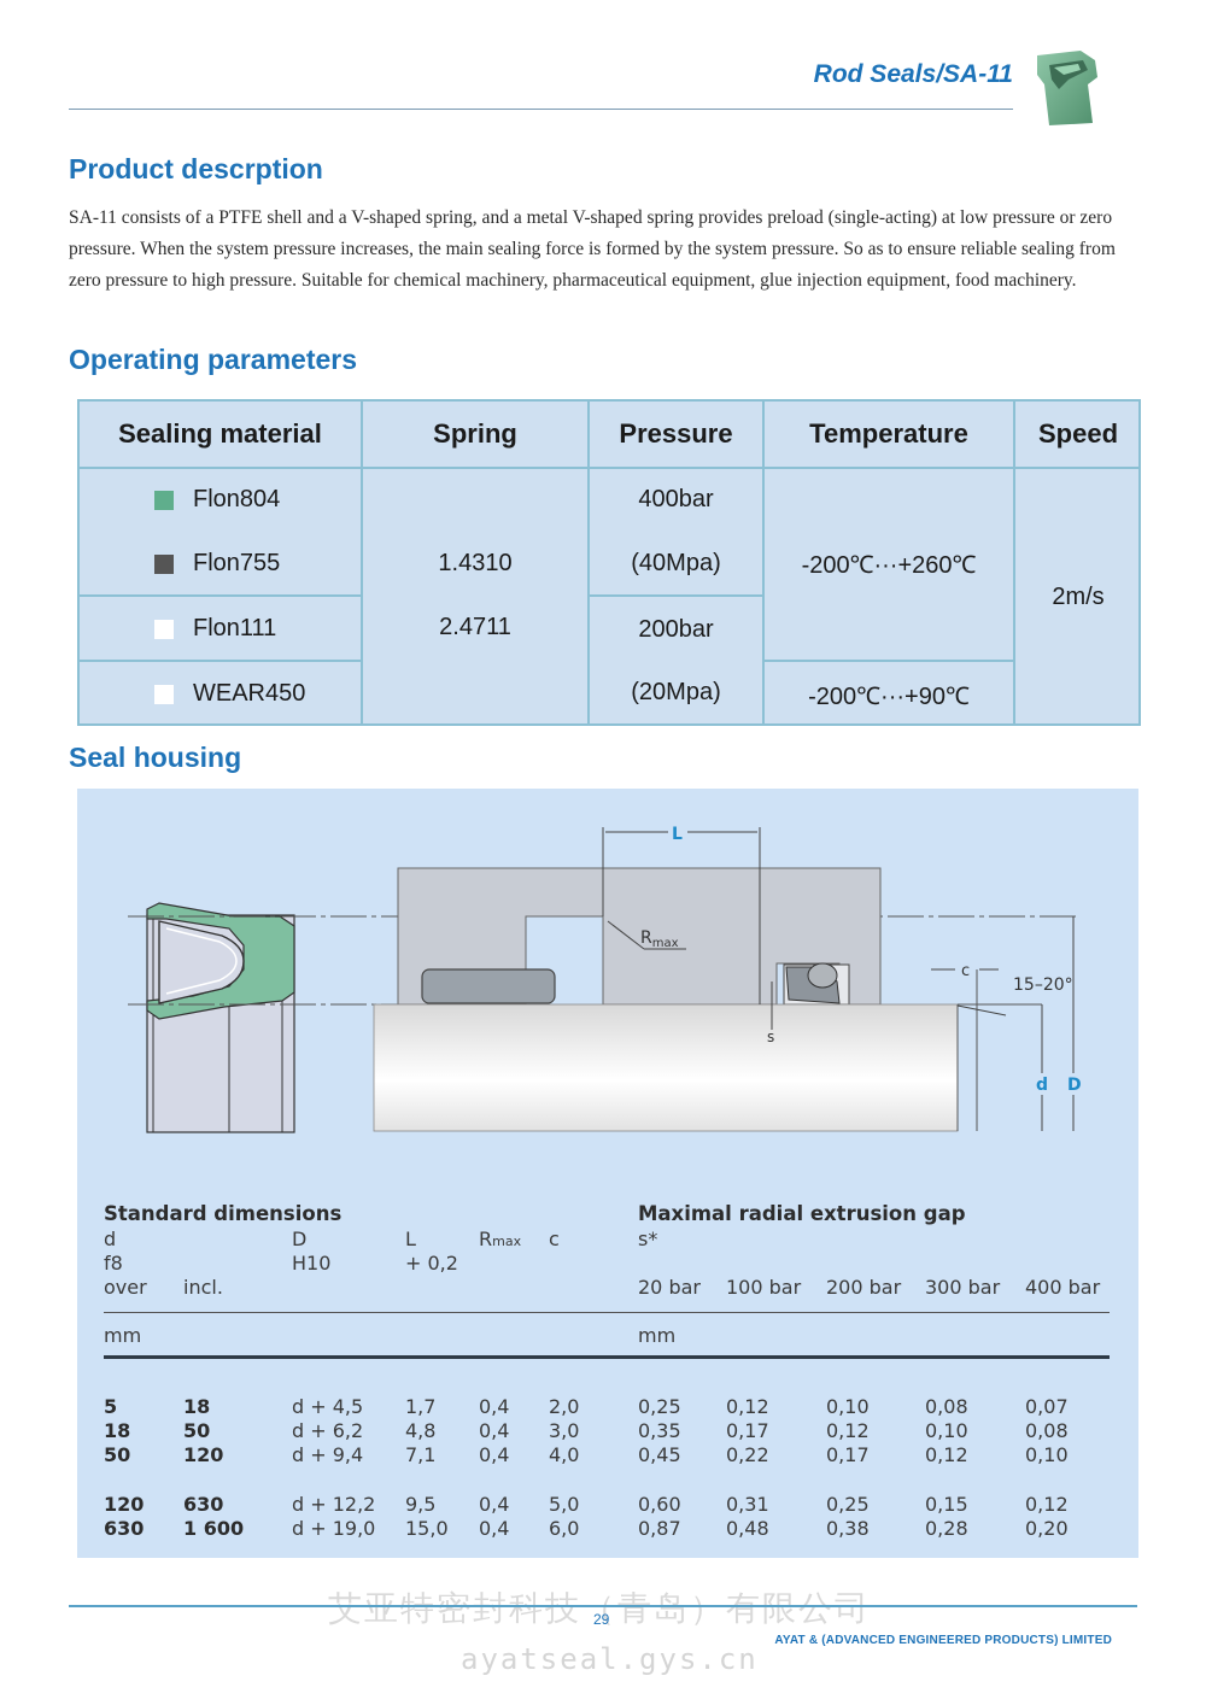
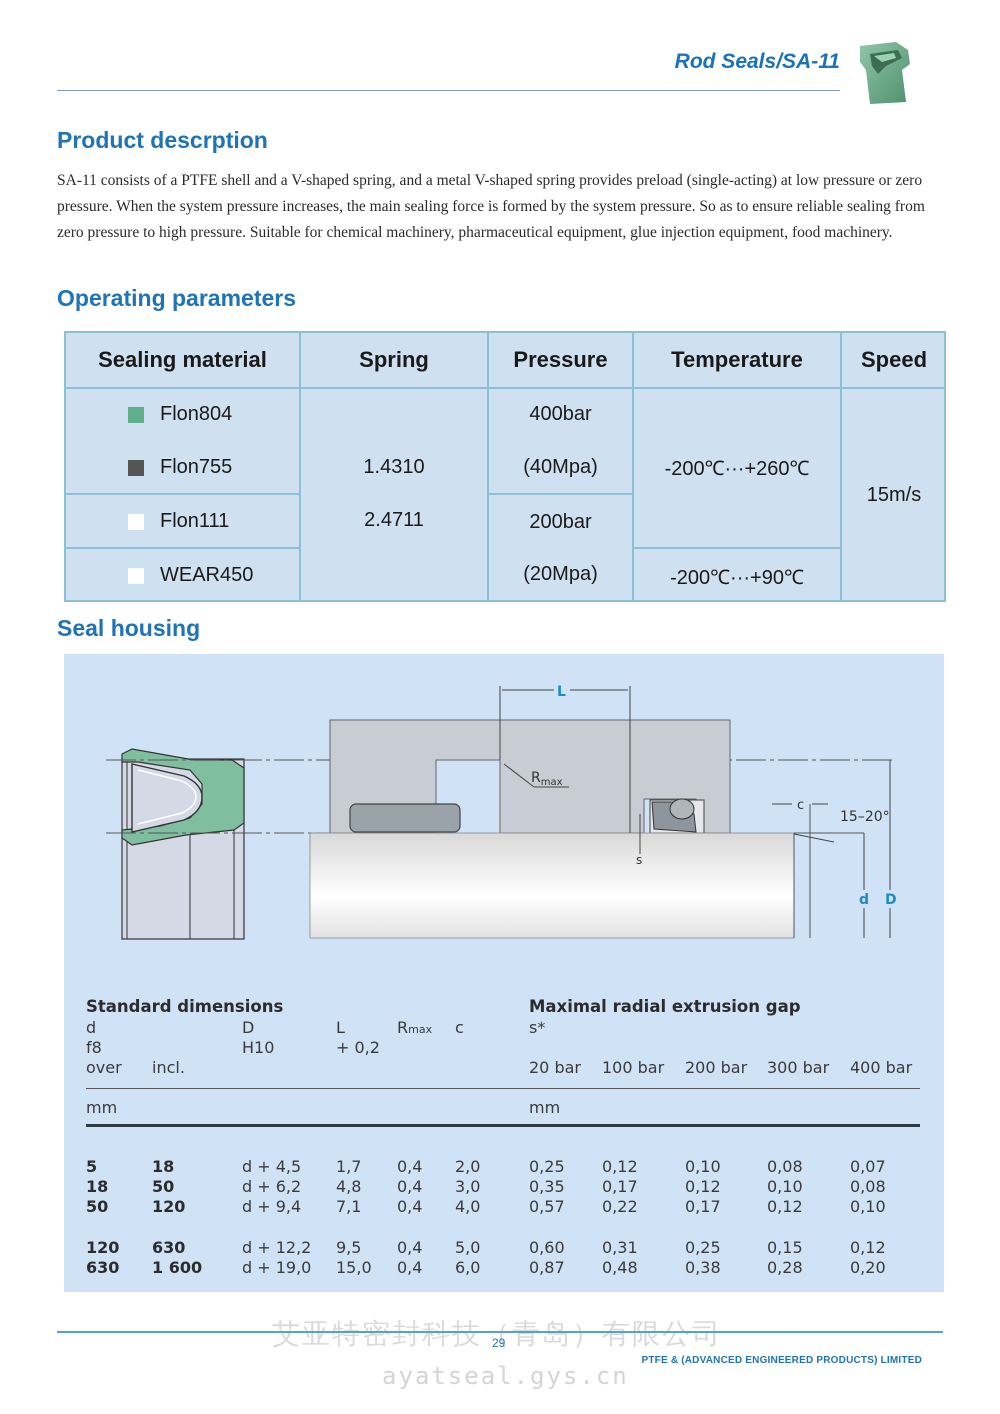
  Rod Seals/SA-11
  Product descrption
  SA-11 consists of a PTFE shell and a V-shaped spring, and a metal V-shaped spring provides preload (single-acting) at low pressure or zero pressure. When the system pressure increases, the main sealing force is formed by the system pressure. So as to ensure reliable sealing from zero pressure to high pressure. Suitable for chemical machinery, pharmaceutical equipment, glue injection equipment, food machinery.
  Operating parameters
  Sealing material
  Spring
  Pressure
  Temperature
  Speed
  Flon804
  Flon755
  Flon111
  WEAR450
  1.4310
  2.4711
  400bar
  (40Mpa)
  200bar
  (20Mpa)
  -200℃···+260℃
  -200℃···+90℃
- 2m/s
+ 15m/s
  Seal housing
  L
  Rmax
  s
  c
  15–20°
  d
  D
  Standard dimensions
  d
  f8
  over
  incl.
  D
  H10
  L
  + 0,2
  Rmax
  c
  Maximal radial extrusion gap
  s*
  20 bar
  100 bar
  200 bar
  300 bar
  400 bar
  mm
  mm
  5
  18
  d + 4,5
  1,7
  0,4
  2,0
  0,25
  0,12
  0,10
  0,08
  0,07
  18
  50
  d + 6,2
  4,8
  0,4
  3,0
  0,35
  0,17
  0,12
  0,10
  0,08
  50
  120
  d + 9,4
  7,1
  0,4
  4,0
- 0,45
+ 0,57
  0,22
  0,17
  0,12
  0,10
  120
  630
  d + 12,2
  9,5
  0,4
  5,0
  0,60
  0,31
  0,25
  0,15
  0,12
  630
  1 600
  d + 19,0
  15,0
  0,4
  6,0
  0,87
  0,48
  0,38
  0,28
  0,20
  艾亚特密封科技（青岛）有限公司
  29
- AYAT & (ADVANCED ENGINEERED PRODUCTS) LIMITED
+ PTFE & (ADVANCED ENGINEERED PRODUCTS) LIMITED
  ayatseal.gys.cn
